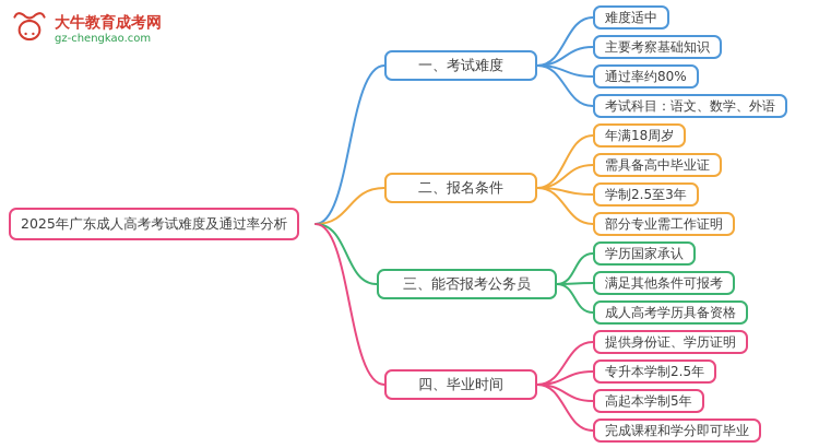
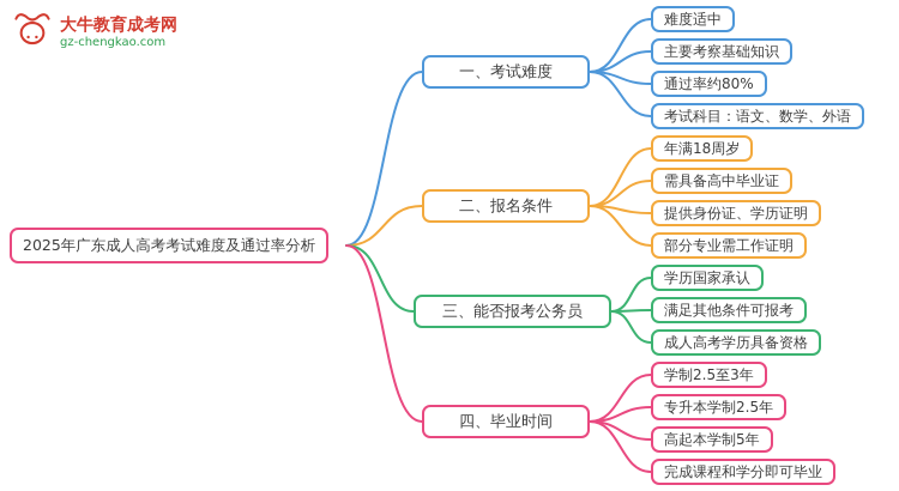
  大牛教育成考网
  gz-chengkao.com
  2025年广东成人高考考试难度及通过率分析
  一、考试难度
  二、报名条件
  三、能否报考公务员
  四、毕业时间
  难度适中
  主要考察基础知识
  通过率约80%
  考试科目：语文、数学、外语
  年满18周岁
  需具备高中毕业证
- 学制2.5至3年
+ 提供身份证、学历证明
  部分专业需工作证明
  学历国家承认
  满足其他条件可报考
  成人高考学历具备资格
- 提供身份证、学历证明
+ 学制2.5至3年
  专升本学制2.5年
  高起本学制5年
  完成课程和学分即可毕业
